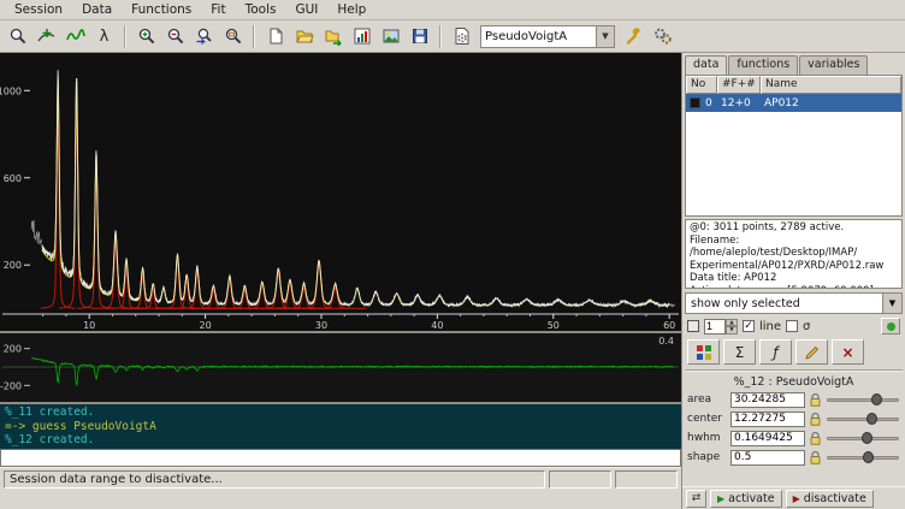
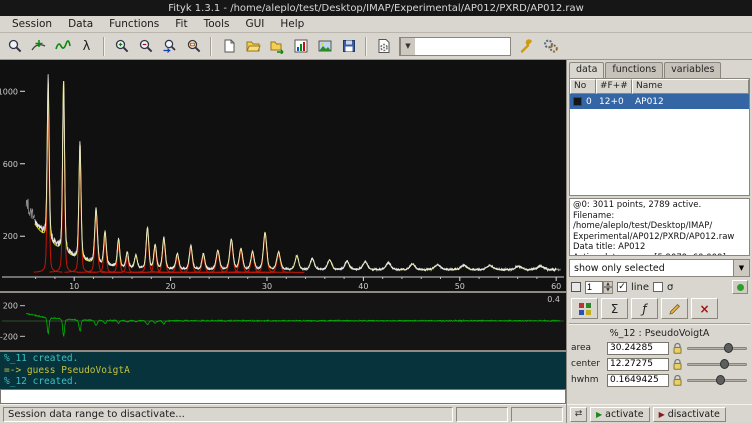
+ Fityk 1.3.1 - /home/aleplo/test/Desktop/IMAP/Experimental/AP012/PXRD/AP012.raw
  Session
  Data
  Functions
  Fit
  Tools
  GUI
  Help
  λ
- PseudoVoigtA
  ▼
  10
  20
  30
  40
  50
  60
  200
  600
  1000
  200
  -200
  0.4
  %_11 created.
  =-> guess PseudoVoigtA
  %_12 created.
  Session data range to disactivate...
  data
  functions
  variables
  No
  #F+#
  Name
  0
  12+0
  AP012
  @0: 3011 points, 2789 active.
  Filename: /home/aleplo/test/Desktop/IMAP/
  Experimental/AP012/PXRD/AP012.raw
  Data title: AP012
  show only selected
  ▼
  1
  ✓
  line
  σ
  Σ
  ƒ
  ×
  %_12 : PseudoVoigtA
  area
  30.24285
  center
  12.27275
  hwhm
  0.1649425
- shape
- 0.5
  ⇄
  ▶
  activate
  ▶
  disactivate
